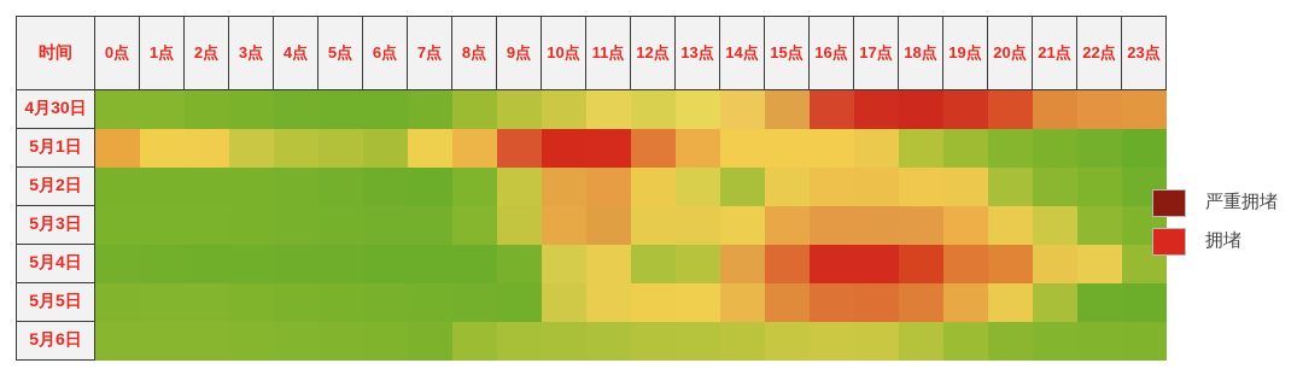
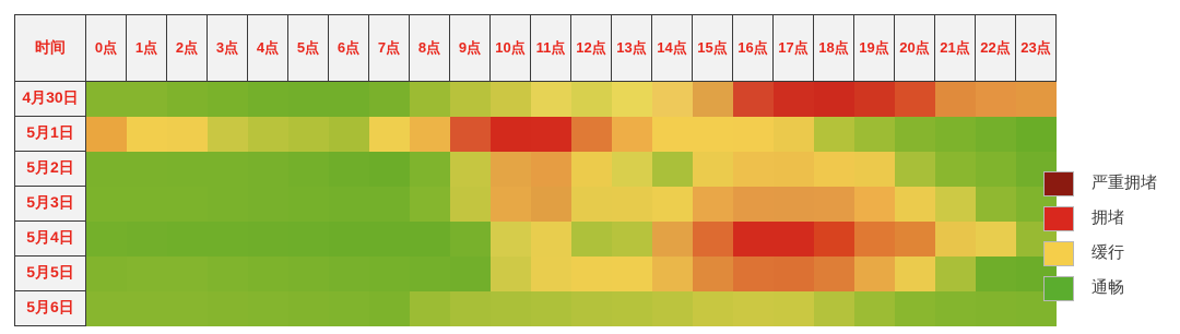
  时间	0点	1点	2点	3点	4点	5点	6点	7点	8点	9点	10点	11点	12点	13点	14点	15点	16点	17点	18点	19点	20点	21点	22点	23点
  4月30日
  5月1日
  5月2日
  5月3日
  5月4日
  5月5日
  5月6日
  严重拥堵
  拥堵
+ 缓行
+ 通畅
